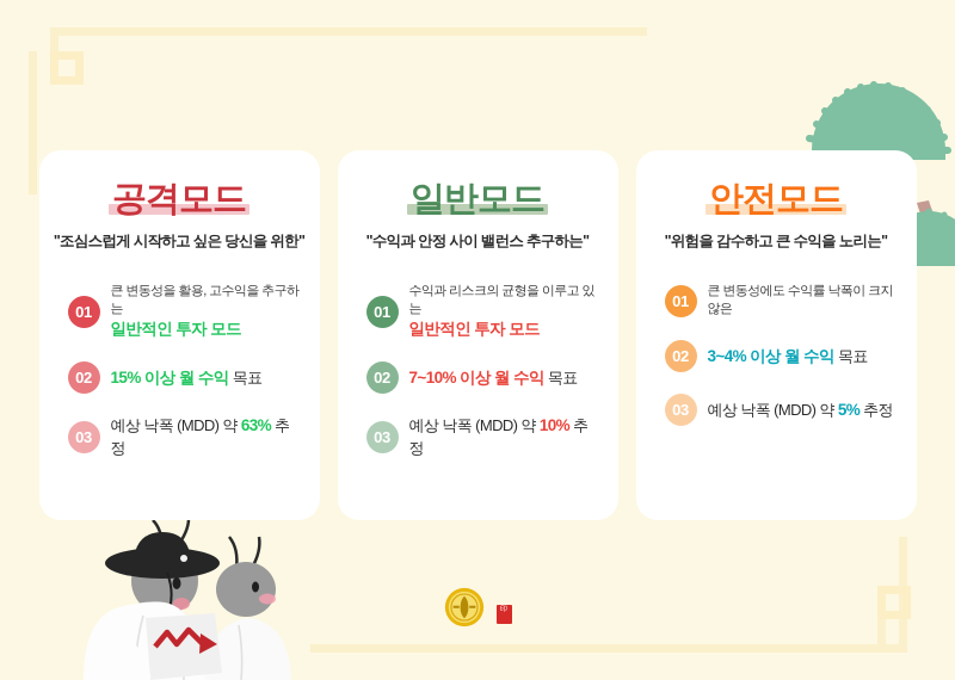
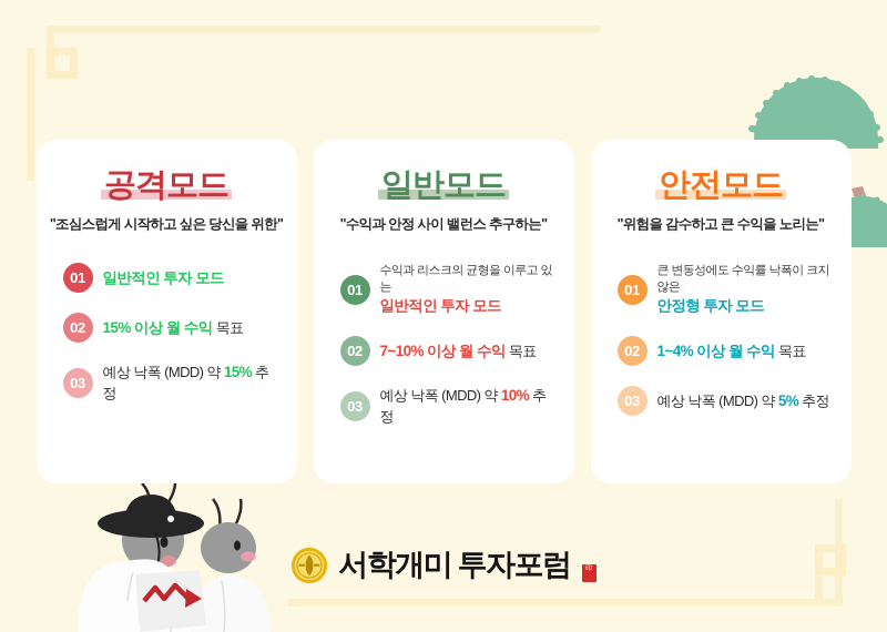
  공격모드
  "조심스럽게 시작하고 싶은 당신을 위한"
  01
- 큰 변동성을 활용, 고수익을 추구하는
  일반적인 투자 모드
  02
  15% 이상 월 수익 목표
  03
- 예상 낙폭 (MDD) 약 63% 추정
+ 예상 낙폭 (MDD) 약 15% 추정
  일반모드
  "수익과 안정 사이 밸런스 추구하는"
  01
  수익과 리스크의 균형을 이루고 있는
  일반적인 투자 모드
  02
  7~10% 이상 월 수익 목표
  03
  예상 낙폭 (MDD) 약 10% 추정
  안전모드
  "위험을 감수하고 큰 수익을 노리는"
  01
  큰 변동성에도 수익률 낙폭이 크지않은
+ 안정형 투자 모드
  02
- 3~4% 이상 월 수익 목표
+ 1~4% 이상 월 수익 목표
  03
  예상 낙폭 (MDD) 약 5% 추정
+ 서학개미 투자포럼
